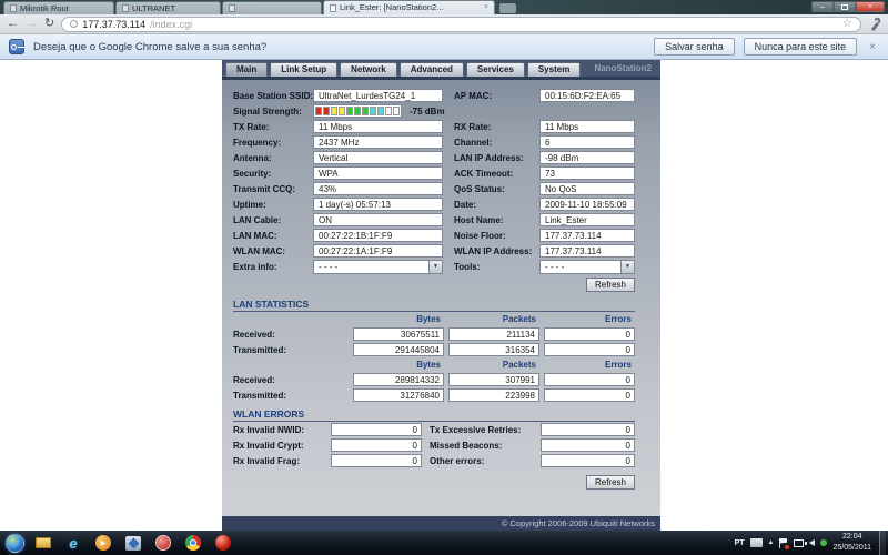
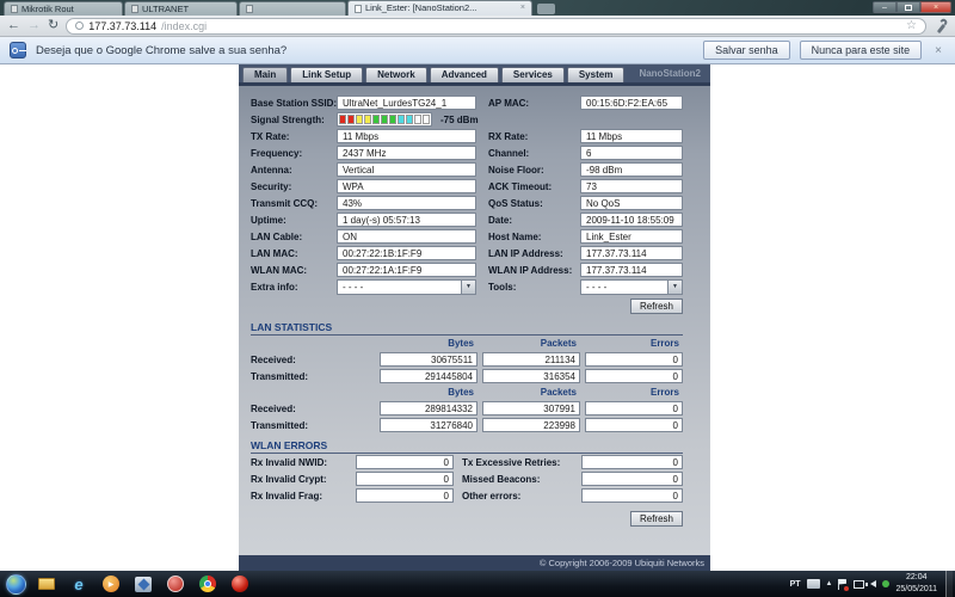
  Mikrotik Rout
  ULTRANET
  Link_Ester: [NanoStation2...
  ←
  →
  ↻
  177.37.73.114
  /index.cgi
  ☆
  Deseja que o Google Chrome salve a sua senha?
  Salvar senha
  Nunca para este site
  ×
  Main
  Link Setup
  Network
  Advanced
  Services
  System
  NanoStation2
  Base Station SSID:
  UltraNet_LurdesTG24_1
  AP MAC:
  00:15:6D:F2:EA:65
  Signal Strength:
  -75 dBm
  TX Rate:
  11 Mbps
  RX Rate:
  11 Mbps
  Frequency:
  2437 MHz
  Channel:
  6
  Antenna:
  Vertical
- LAN IP Address:
+ Noise Floor:
  -98 dBm
  Security:
  WPA
  ACK Timeout:
  73
  Transmit CCQ:
  43%
  QoS Status:
  No QoS
  Uptime:
  1 day(-s) 05:57:13
  Date:
  2009-11-10 18:55:09
  LAN Cable:
  ON
  Host Name:
  Link_Ester
  LAN MAC:
  00:27:22:1B:1F:F9
- Noise Floor:
+ LAN IP Address:
  177.37.73.114
  WLAN MAC:
  00:27:22:1A:1F:F9
  WLAN IP Address:
  177.37.73.114
  Extra info:
  - - - -
  Tools:
  - - - -
  Refresh
  LAN STATISTICS
  Bytes
  Packets
  Errors
  Received:
  30675511
  211134
  0
  Transmitted:
  291445804
  316354
  0
  Bytes
  Packets
  Errors
  Received:
  289814332
  307991
  0
  Transmitted:
  31276840
  223998
  0
  WLAN ERRORS
  Rx Invalid NWID:
  0
  Tx Excessive Retries:
  0
  Rx Invalid Crypt:
  0
  Missed Beacons:
  0
  Rx Invalid Frag:
  0
  Other errors:
  0
  Refresh
  © Copyright 2006-2009 Ubiquiti Networks
  e
